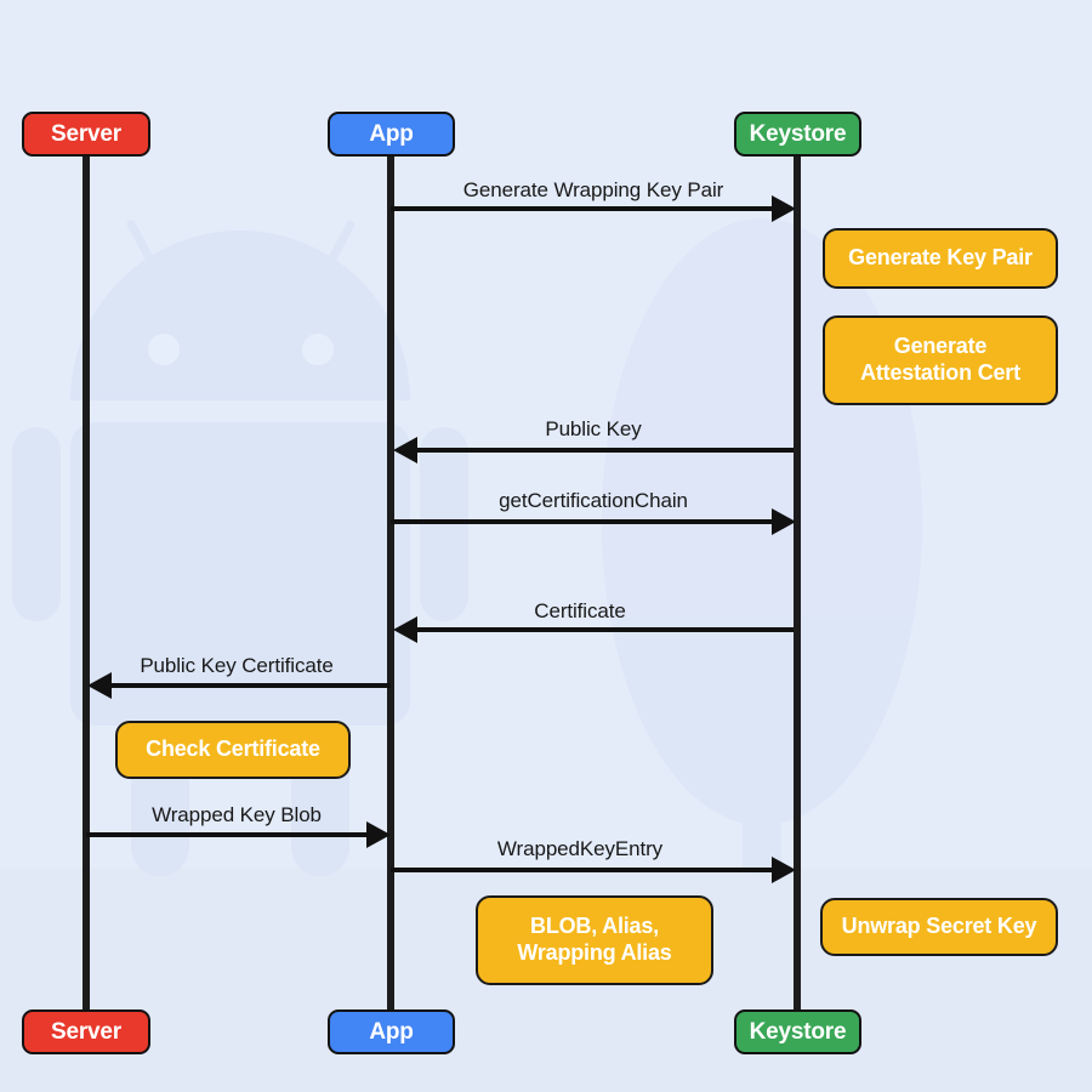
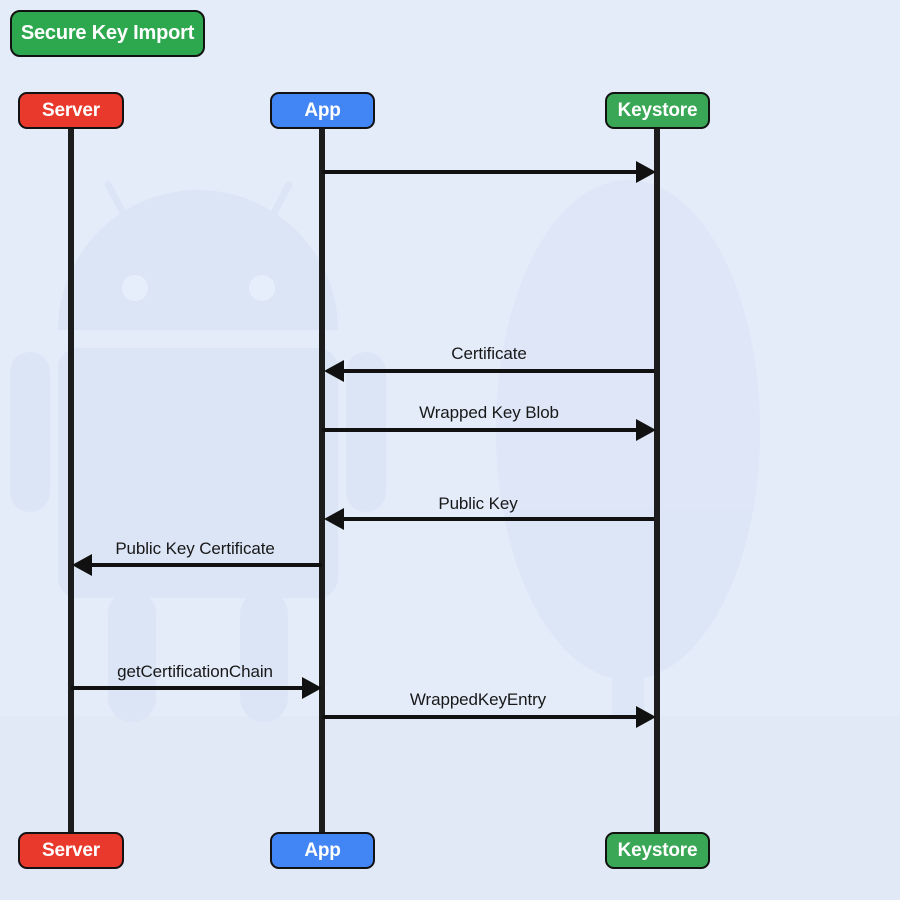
+ Secure Key Import
  Server
  App
  Keystore
  Server
  App
  Keystore
- Generate Wrapping Key Pair
- Public Key
+ Certificate
- getCertificationChain
+ Wrapped Key Blob
- Certificate
+ Public Key
  Public Key Certificate
- Wrapped Key Blob
+ getCertificationChain
  WrappedKeyEntry
- Generate Key Pair
- Generate
- Attestation Cert
- Check Certificate
- BLOB, Alias,
- Wrapping Alias
- Unwrap Secret Key
